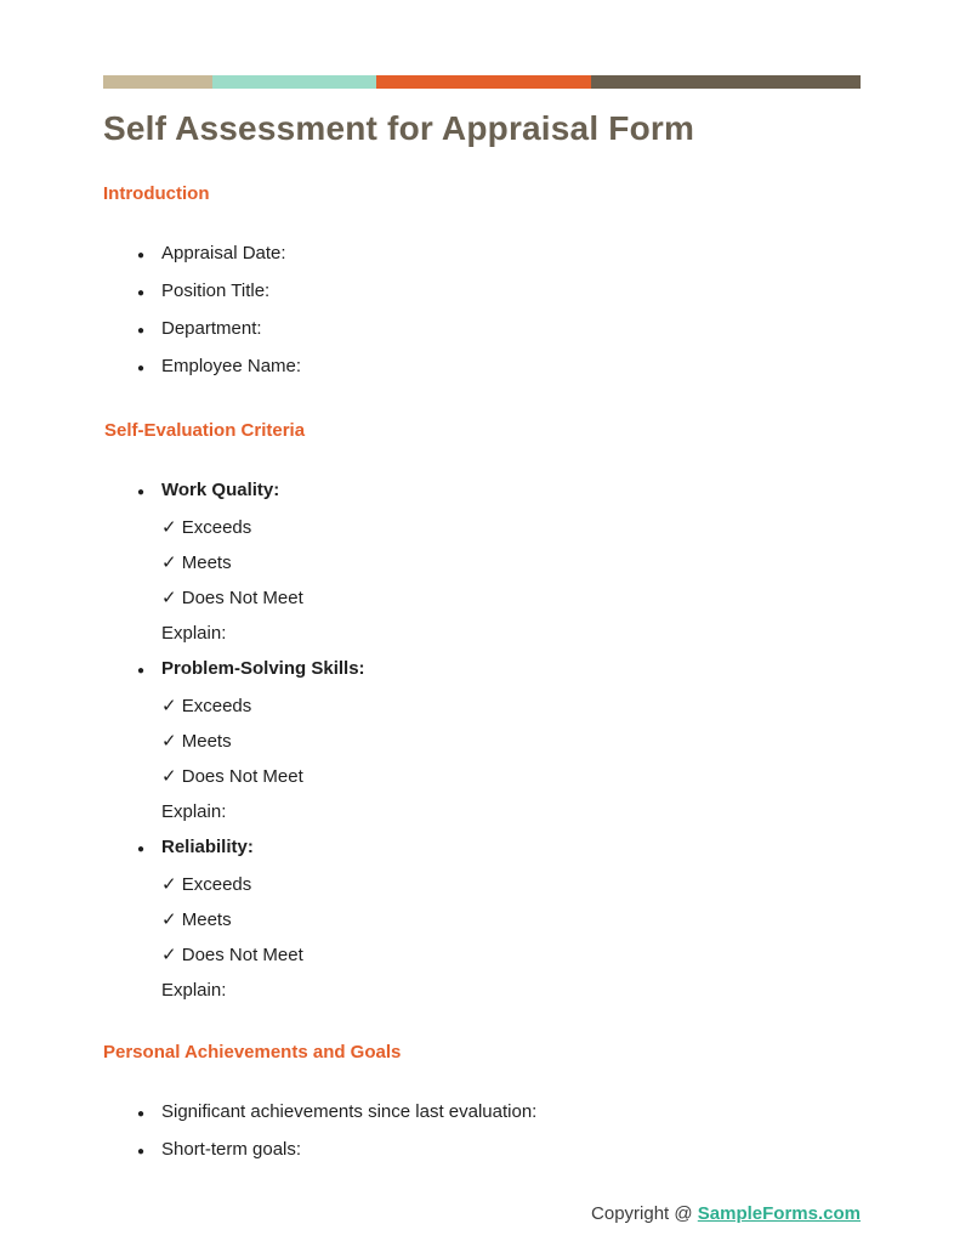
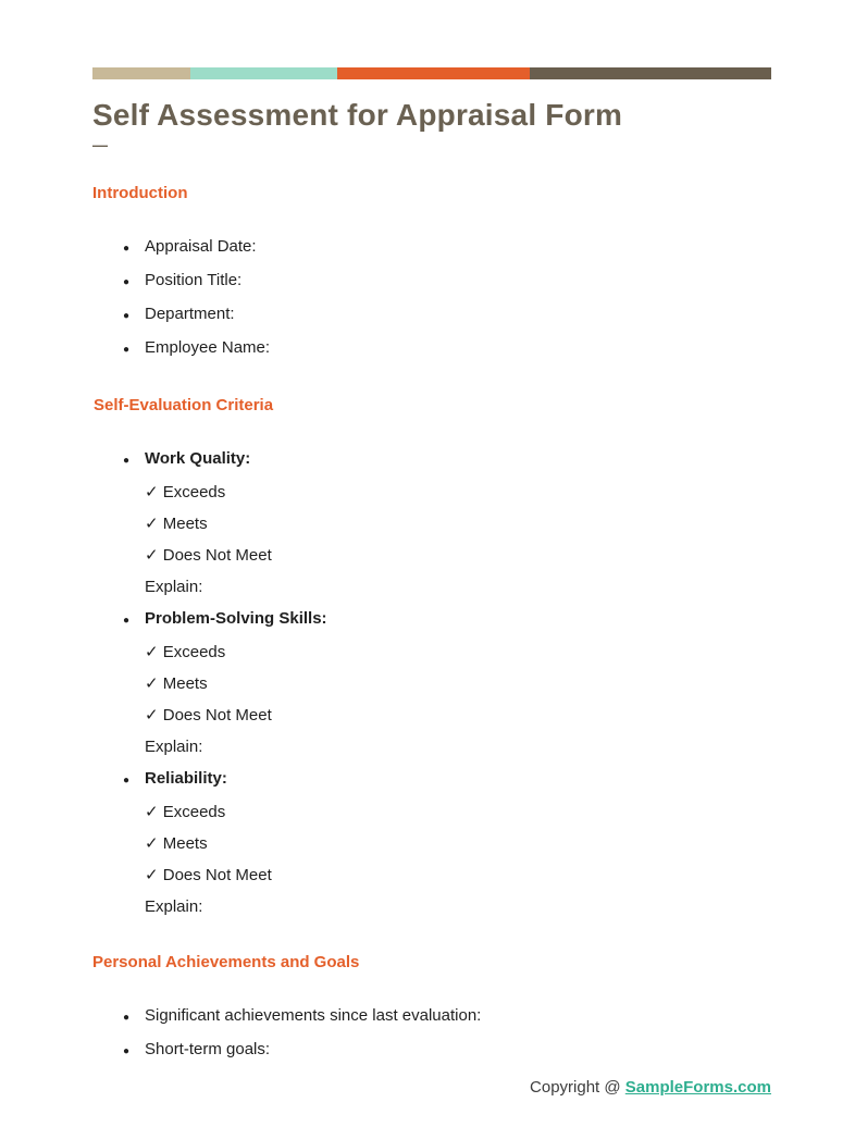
  Self Assessment for Appraisal Form
+ —
  Introduction
  ●
  Appraisal Date:
  ●
  Position Title:
  ●
  Department:
  ●
  Employee Name:
  Self-Evaluation Criteria
  ●
  Work Quality:
  ✓ Exceeds
  ✓ Meets
  ✓ Does Not Meet
  Explain:
  ●
  Problem-Solving Skills:
  ✓ Exceeds
  ✓ Meets
  ✓ Does Not Meet
  Explain:
  ●
  Reliability:
  ✓ Exceeds
  ✓ Meets
  ✓ Does Not Meet
  Explain:
  Personal Achievements and Goals
  ●
  Significant achievements since last evaluation:
  ●
  Short-term goals:
  Copyright @ SampleForms.com
